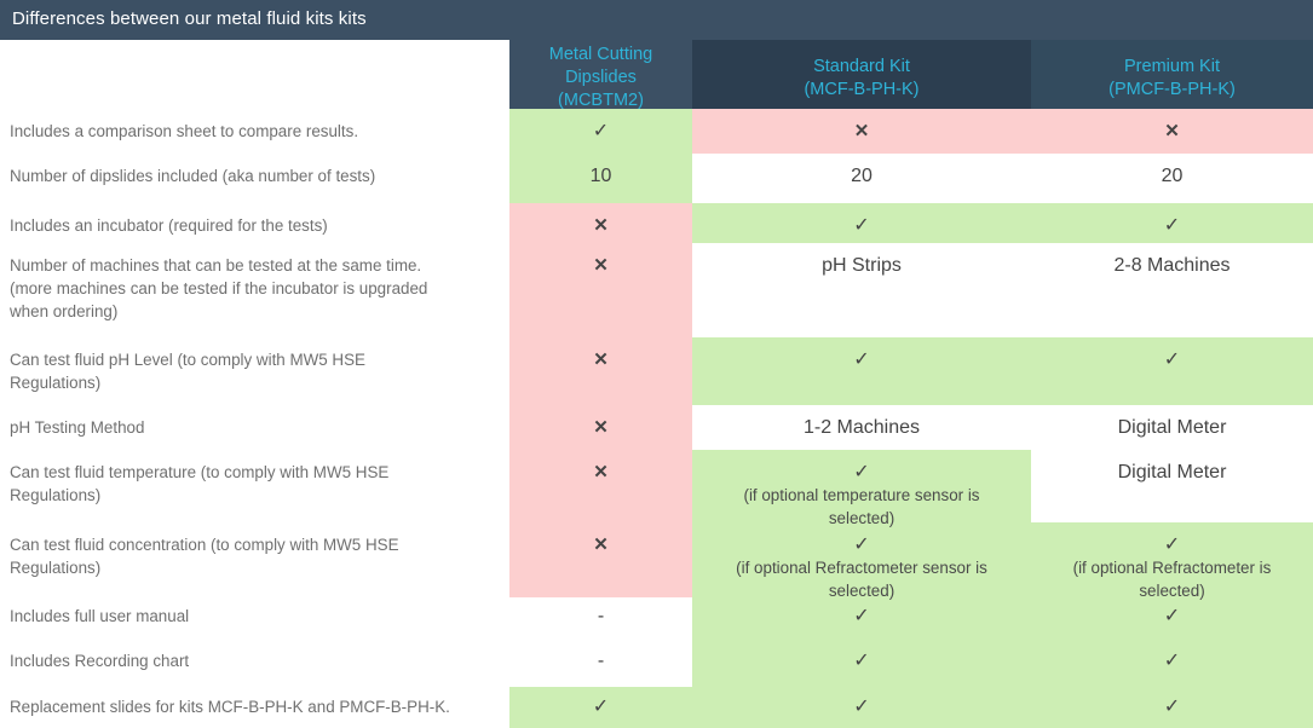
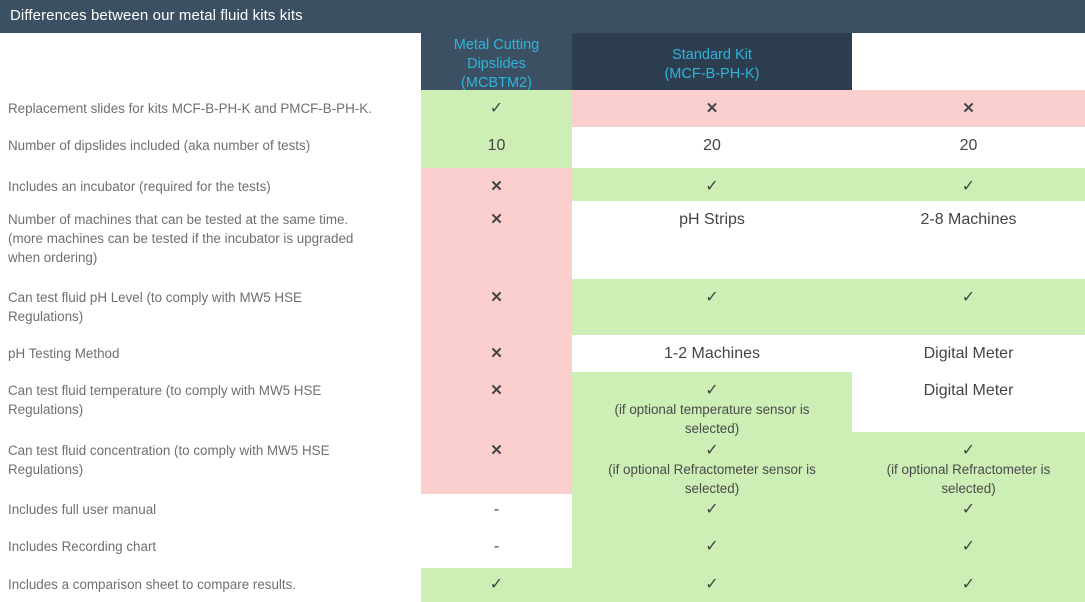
  Differences between our metal fluid kits kits
  Metal Cutting
  Dipslides
  (MCBTM2)
  Standard Kit
  (MCF-B-PH-K)
- Premium Kit
- (PMCF-B-PH-K)
- Includes a comparison sheet to compare results.
+ Replacement slides for kits MCF-B-PH-K and PMCF-B-PH-K.
  ✓
  ✕
  ✕
  Number of dipslides included (aka number of tests)
  10
  20
  20
  Includes an incubator (required for the tests)
  ✕
  ✓
  ✓
  Number of machines that can be tested at the same time.
  (more machines can be tested if the incubator is upgraded
  when ordering)
  ✕
  pH Strips
  2-8 Machines
  Can test fluid pH Level (to comply with MW5 HSE
  Regulations)
  ✕
  ✓
  ✓
  pH Testing Method
  ✕
  1-2 Machines
  Digital Meter
  Can test fluid temperature (to comply with MW5 HSE
  Regulations)
  ✕
  ✓
  (if optional temperature sensor is
  selected)
  Digital Meter
  Can test fluid concentration (to comply with MW5 HSE
  Regulations)
  ✕
  ✓
  (if optional Refractometer sensor is
  selected)
  ✓
  (if optional Refractometer is
  selected)
  Includes full user manual
  -
  ✓
  ✓
  Includes Recording chart
  -
  ✓
  ✓
- Replacement slides for kits MCF-B-PH-K and PMCF-B-PH-K.
+ Includes a comparison sheet to compare results.
  ✓
  ✓
  ✓
